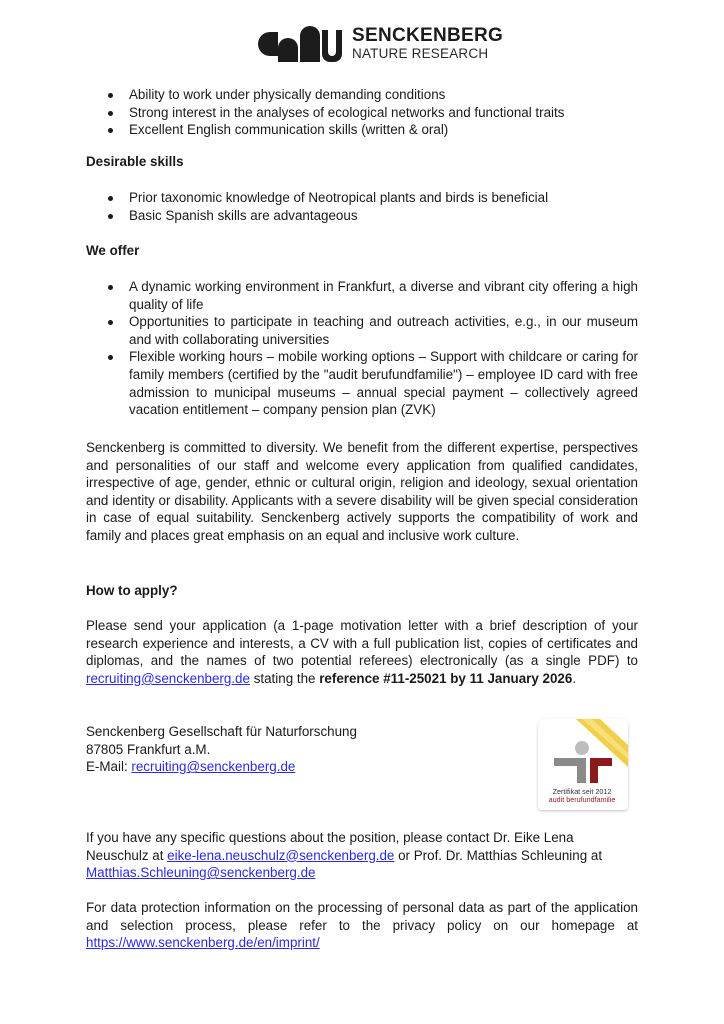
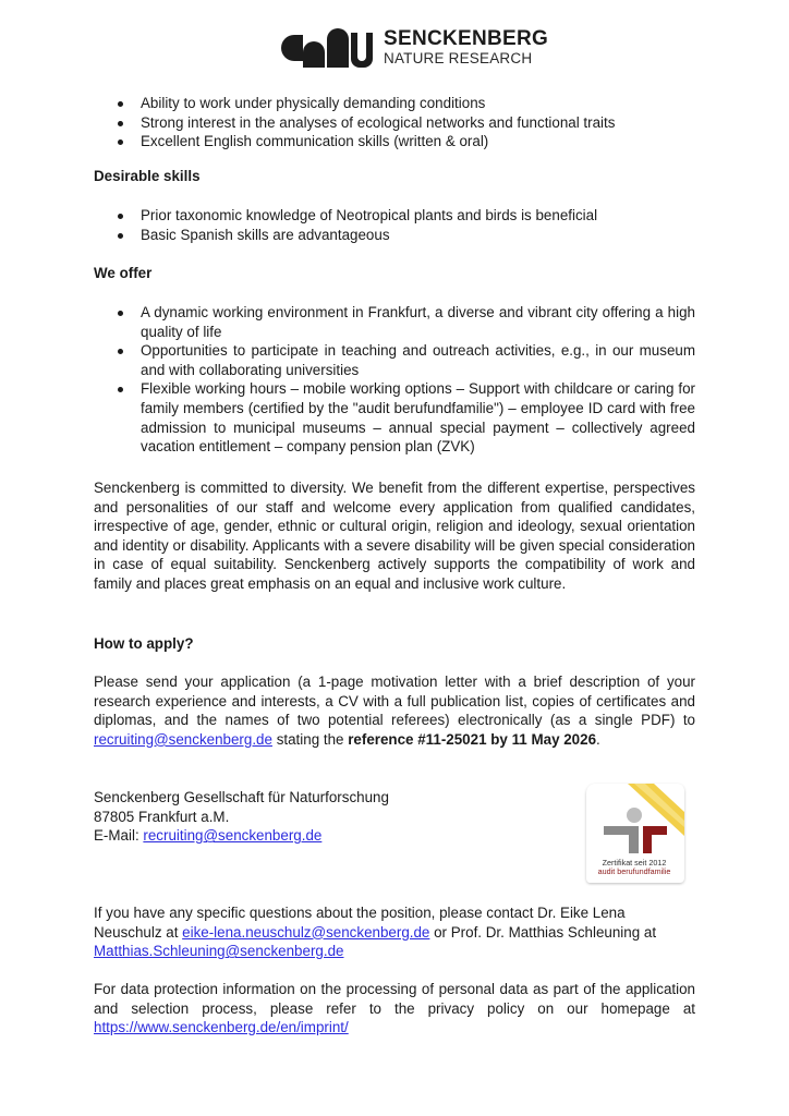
  SENCKENBERG
  NATURE RESEARCH
  Ability to work under physically demanding conditions
  Strong interest in the analyses of ecological networks and functional traits
  Excellent English communication skills (written & oral)
  Desirable skills
  Prior taxonomic knowledge of Neotropical plants and birds is beneficial
  Basic Spanish skills are advantageous
  We offer
  A dynamic working environment in Frankfurt, a diverse and vibrant city offering a high quality of life
  Opportunities to participate in teaching and outreach activities, e.g., in our museum and with collaborating universities
  Flexible working hours – mobile working options – Support with childcare or caring for family members (certified by the "audit berufundfamilie") – employee ID card with free admission to municipal museums – annual special payment – collectively agreed vacation entitlement – company pension plan (ZVK)
  Senckenberg is committed to diversity. We benefit from the different expertise, perspectives and personalities of our staff and welcome every application from qualified candidates, irrespective of age, gender, ethnic or cultural origin, religion and ideology, sexual orientation and identity or disability. Applicants with a severe disability will be given special consideration in case of equal suitability. Senckenberg actively supports the compatibility of work and family and places great emphasis on an equal and inclusive work culture.
  How to apply?
- Please send your application (a 1-page motivation letter with a brief description of your research experience and interests, a CV with a full publication list, copies of certificates and diplomas, and the names of two potential referees) electronically (as a single PDF) to recruiting@senckenberg.de stating the reference #11-25021 by 11 January 2026.
+ Please send your application (a 1-page motivation letter with a brief description of your research experience and interests, a CV with a full publication list, copies of certificates and diplomas, and the names of two potential referees) electronically (as a single PDF) to recruiting@senckenberg.de stating the reference #11-25021 by 11 May 2026.
  Senckenberg Gesellschaft für Naturforschung
  87805 Frankfurt a.M.
  E-Mail: recruiting@senckenberg.de
  Zertifikat seit 2012
  audit berufundfamilie
  If you have any specific questions about the position, please contact Dr. Eike Lena Neuschulz at eike-lena.neuschulz@senckenberg.de or Prof. Dr. Matthias Schleuning at Matthias.Schleuning@senckenberg.de
  For data protection information on the processing of personal data as part of the application and selection process, please refer to the privacy policy on our homepage at https://www.senckenberg.de/en/imprint/
